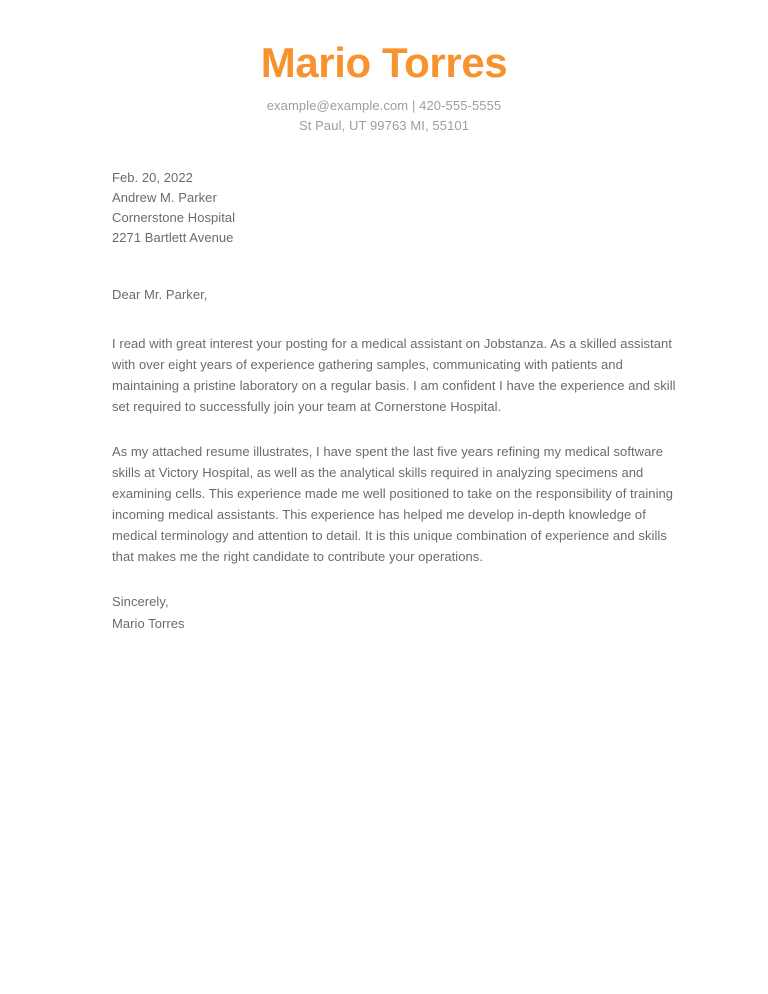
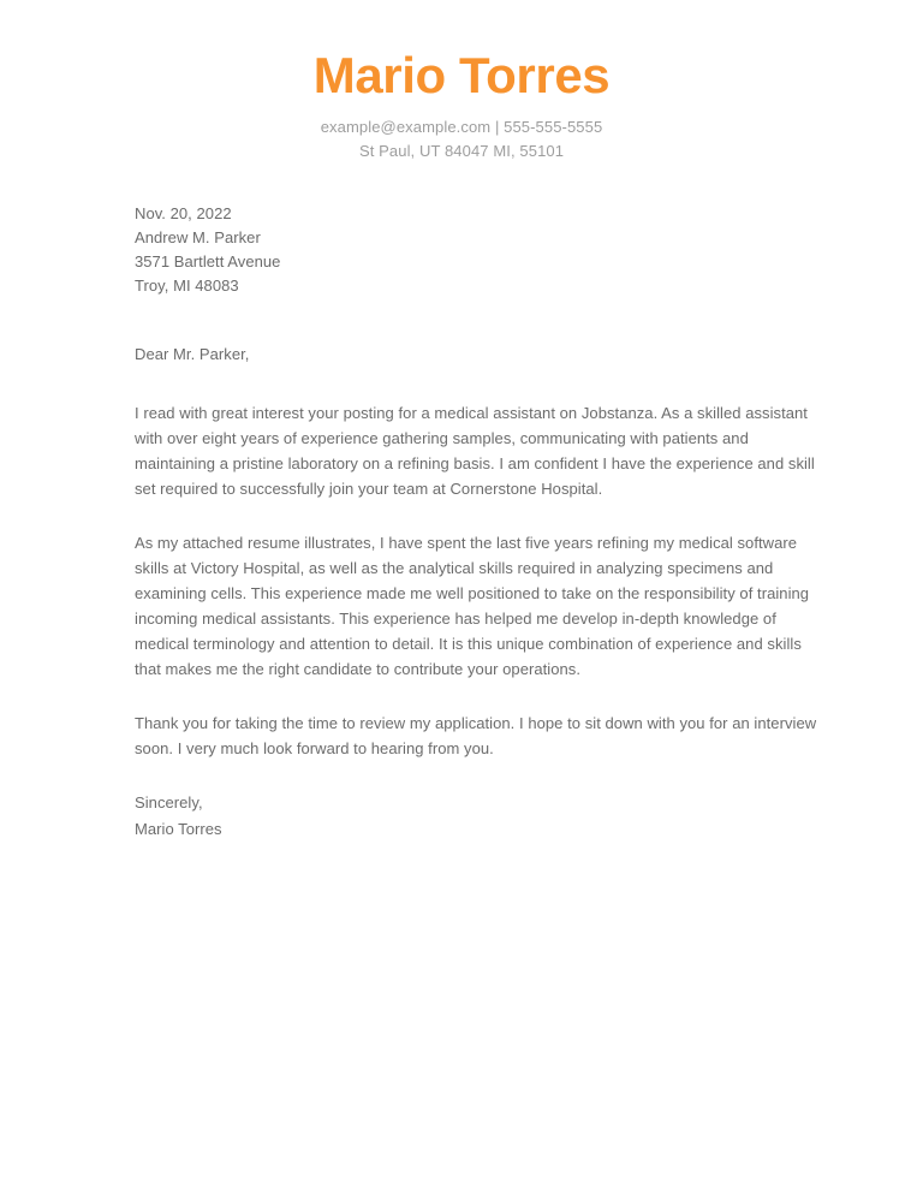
  Mario Torres
- example@example.com | 420-555-5555
+ example@example.com | 555-555-5555
- St Paul, UT 99763 MI, 55101
+ St Paul, UT 84047 MI, 55101
- Feb. 20, 2022
+ Nov. 20, 2022
  Andrew M. Parker
- Cornerstone Hospital
- 2271 Bartlett Avenue
+ 3571 Bartlett Avenue
+ Troy, MI 48083
  Dear Mr. Parker,
- I read with great interest your posting for a medical assistant on Jobstanza. As a skilled assistant with over eight years of experience gathering samples, communicating with patients and maintaining a pristine laboratory on a regular basis. I am confident I have the experience and skill set required to successfully join your team at Cornerstone Hospital.
+ I read with great interest your posting for a medical assistant on Jobstanza. As a skilled assistant with over eight years of experience gathering samples, communicating with patients and maintaining a pristine laboratory on a refining basis. I am confident I have the experience and skill set required to successfully join your team at Cornerstone Hospital.
  As my attached resume illustrates, I have spent the last five years refining my medical software skills at Victory Hospital, as well as the analytical skills required in analyzing specimens and examining cells. This experience made me well positioned to take on the responsibility of training incoming medical assistants. This experience has helped me develop in-depth knowledge of medical terminology and attention to detail. It is this unique combination of experience and skills that makes me the right candidate to contribute your operations.
+ Thank you for taking the time to review my application. I hope to sit down with you for an interview soon. I very much look forward to hearing from you.
  Sincerely,
  Mario Torres
